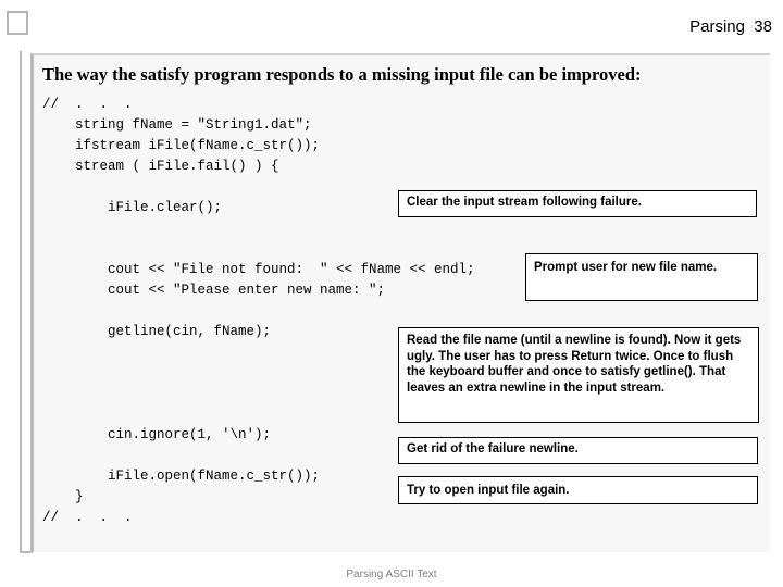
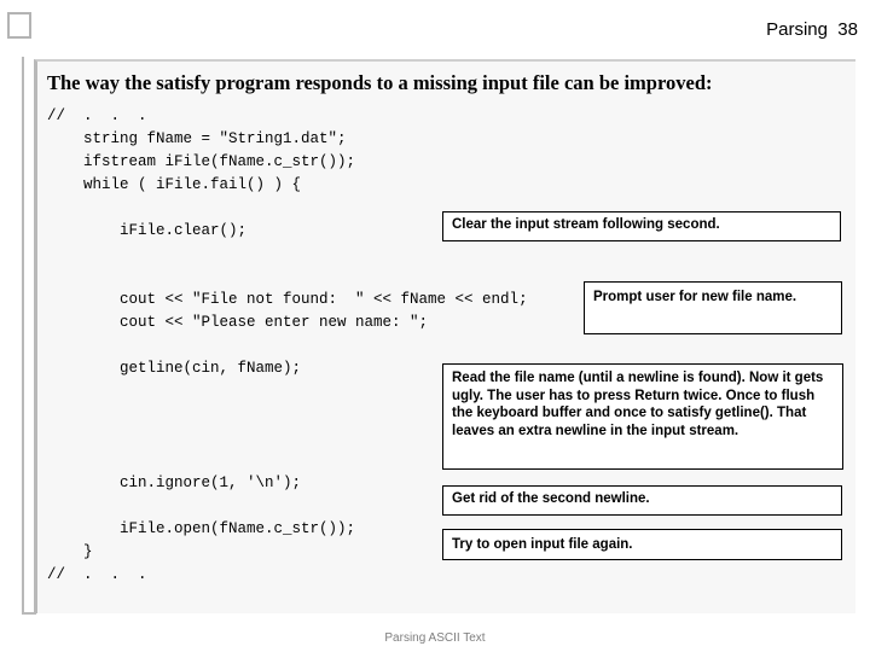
  Parsing 38
  The way the satisfy program responds to a missing input file can be improved:
  // . . .
  string fName = "String1.dat";
  ifstream iFile(fName.c_str());
- stream ( iFile.fail() ) {
+ while ( iFile.fail() ) {
  iFile.clear();
  cout << "File not found: " << fName << endl;
  cout << "Please enter new name: ";
  getline(cin, fName);
  cin.ignore(1, '\n');
  iFile.open(fName.c_str());
  }
  // . . .
- Clear the input stream following failure.
+ Clear the input stream following second.
  Prompt user for new file name.
  Read the file name (until a newline is found). Now it gets ugly. The user has to press Return twice. Once to flush the keyboard buffer and once to satisfy getline(). That leaves an extra newline in the input stream.
- Get rid of the failure newline.
+ Get rid of the second newline.
  Try to open input file again.
  Parsing ASCII Text
